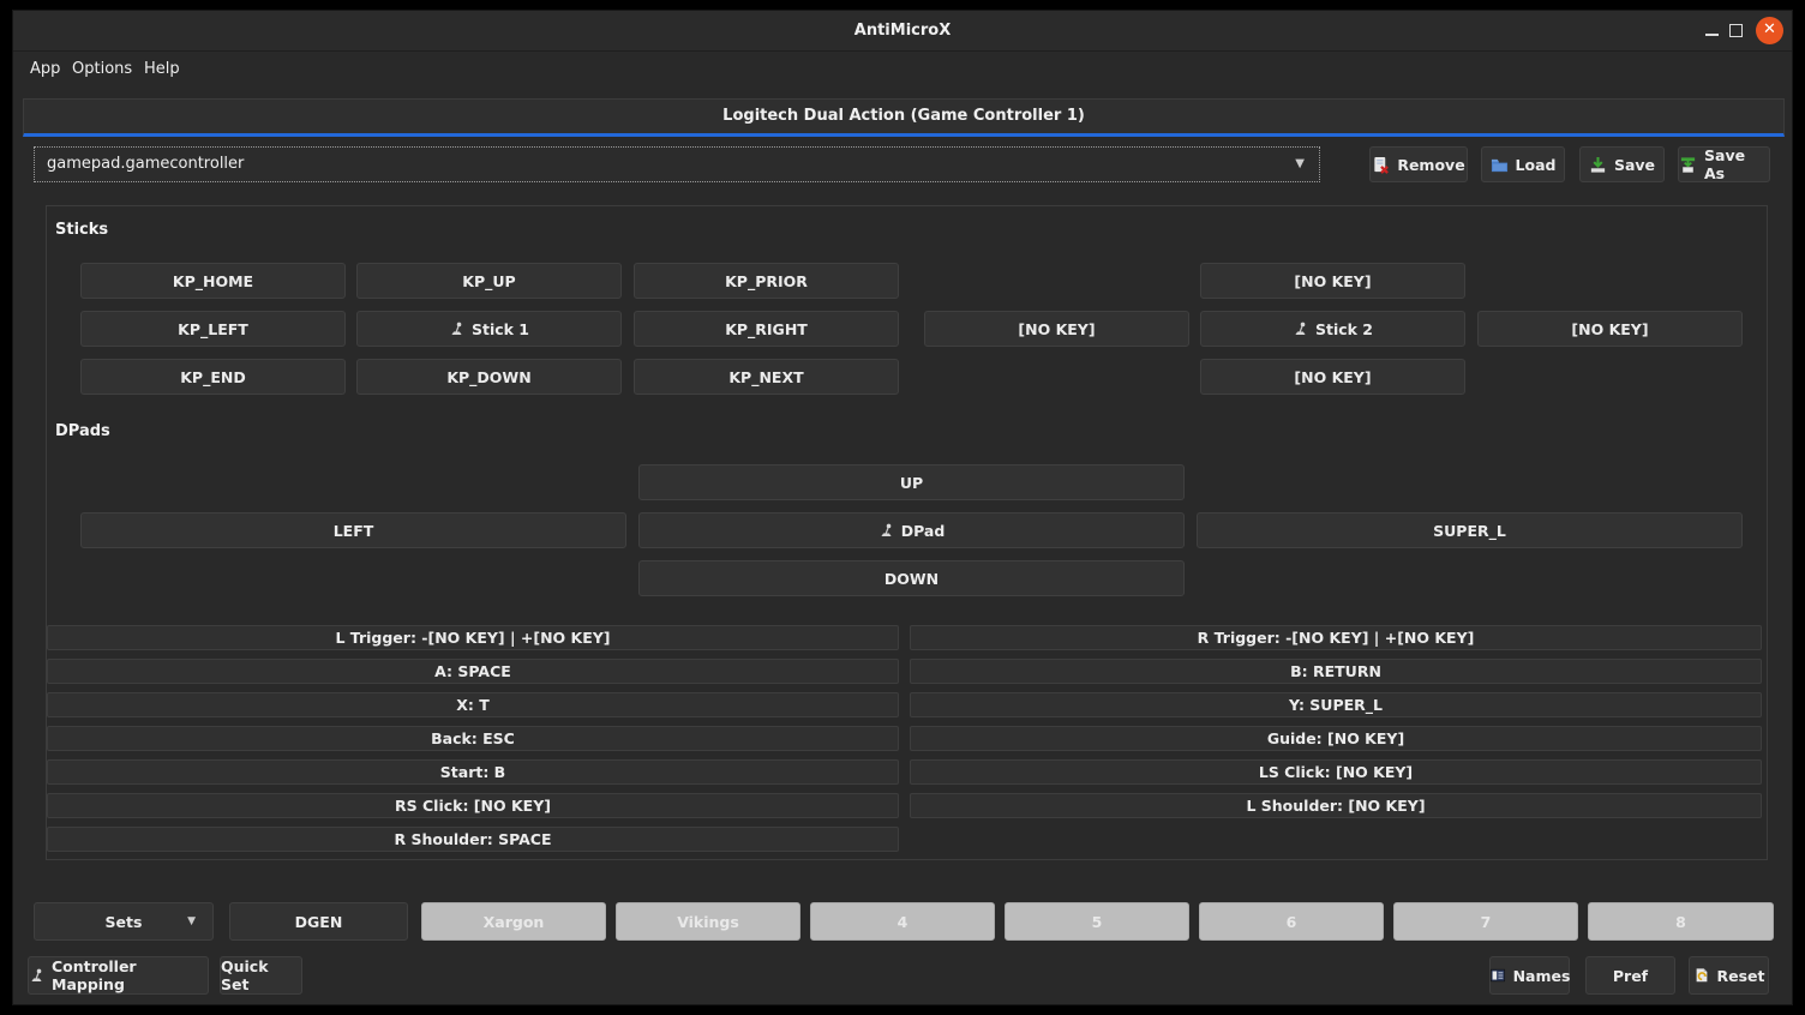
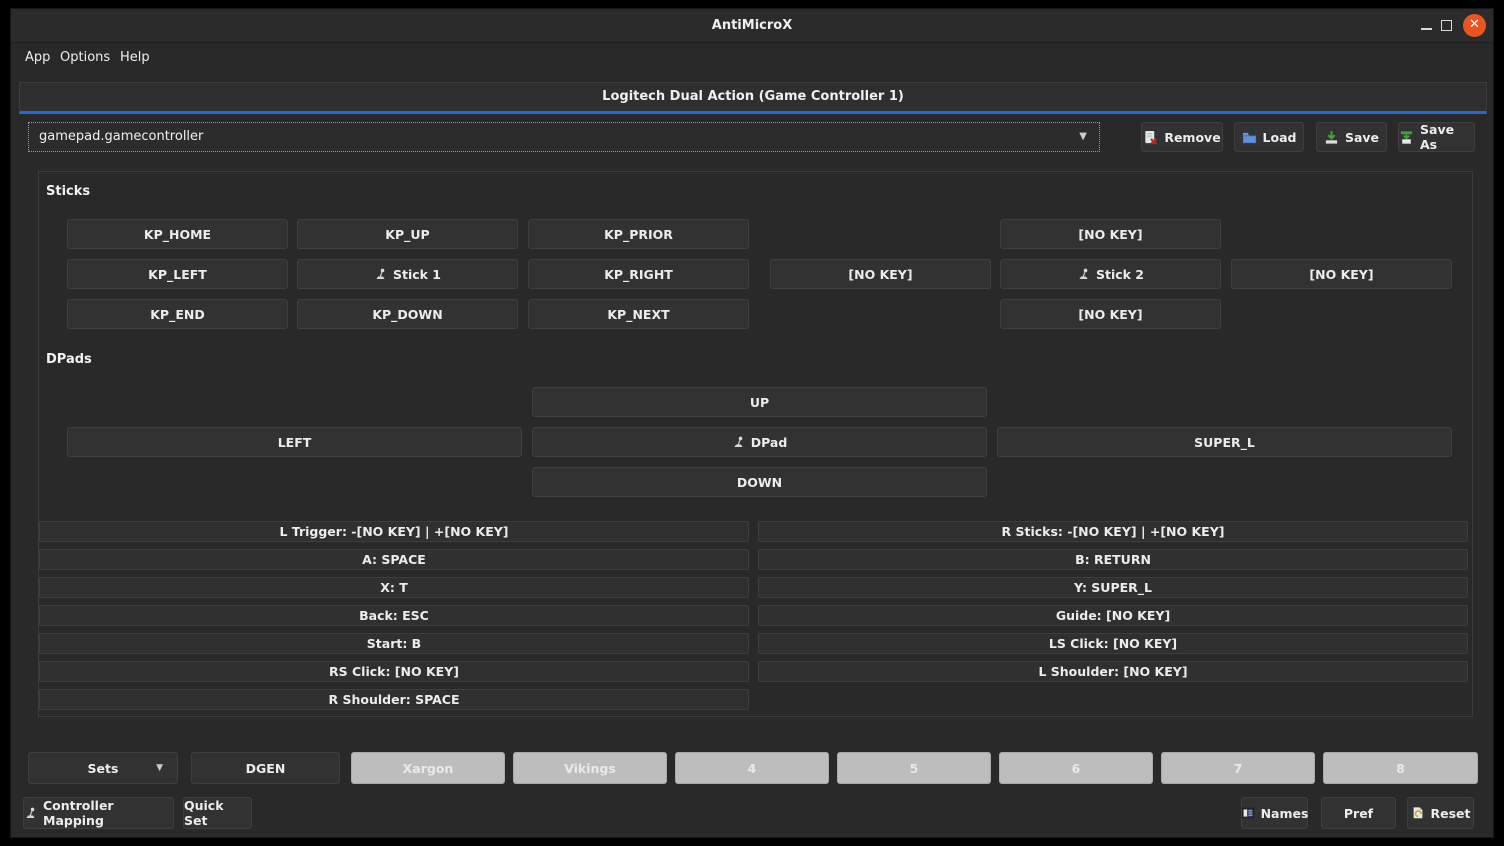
  AntiMicroX
  ✕
  App
  Options
  Help
  Logitech Dual Action (Game Controller 1)
  gamepad.gamecontroller
  ▼
  Remove
  Load
  Save
  Save As
  Sticks
  KP_HOME
  KP_UP
  KP_PRIOR
  KP_LEFT
  Stick 1
  KP_RIGHT
  KP_END
  KP_DOWN
  KP_NEXT
  [NO KEY]
  [NO KEY]
  Stick 2
  [NO KEY]
  [NO KEY]
  DPads
  UP
  LEFT
  DPad
  SUPER_L
  DOWN
  L Trigger: -[NO KEY] | +[NO KEY]
- R Trigger: -[NO KEY] | +[NO KEY]
+ R Sticks: -[NO KEY] | +[NO KEY]
  A: SPACE
  B: RETURN
  X: T
  Y: SUPER_L
  Back: ESC
  Guide: [NO KEY]
  Start: B
  LS Click: [NO KEY]
  RS Click: [NO KEY]
  L Shoulder: [NO KEY]
  R Shoulder: SPACE
  Sets
  ▼
  DGEN
  Xargon
  Vikings
  4
  5
  6
  7
  8
  Controller Mapping
  Quick Set
  Names
  Pref
  Reset
